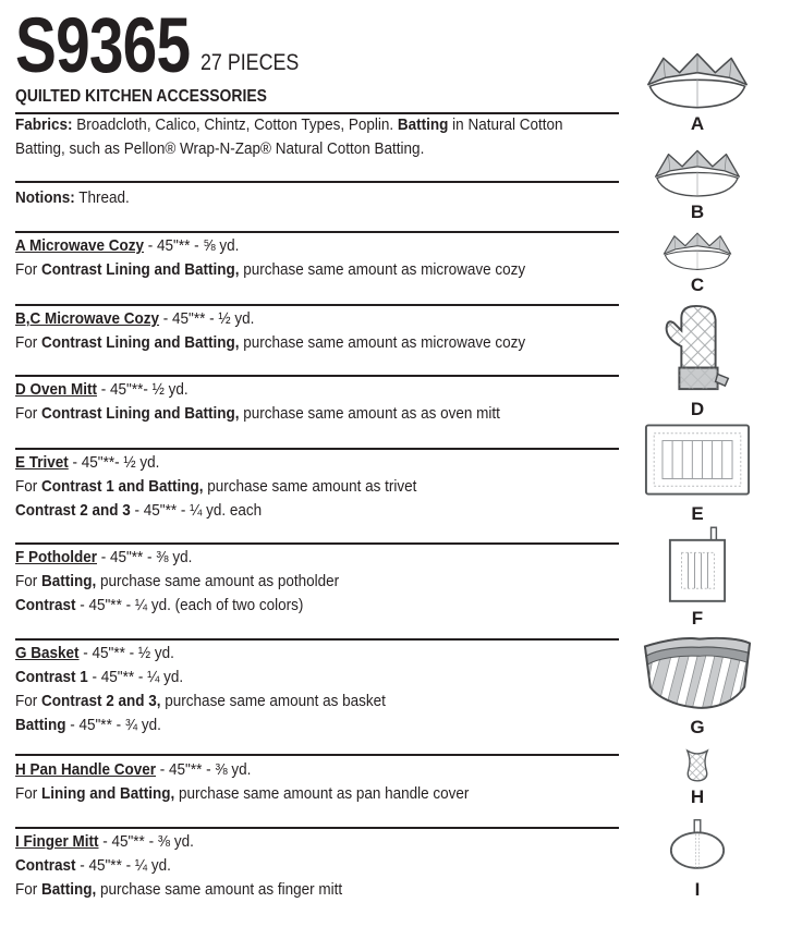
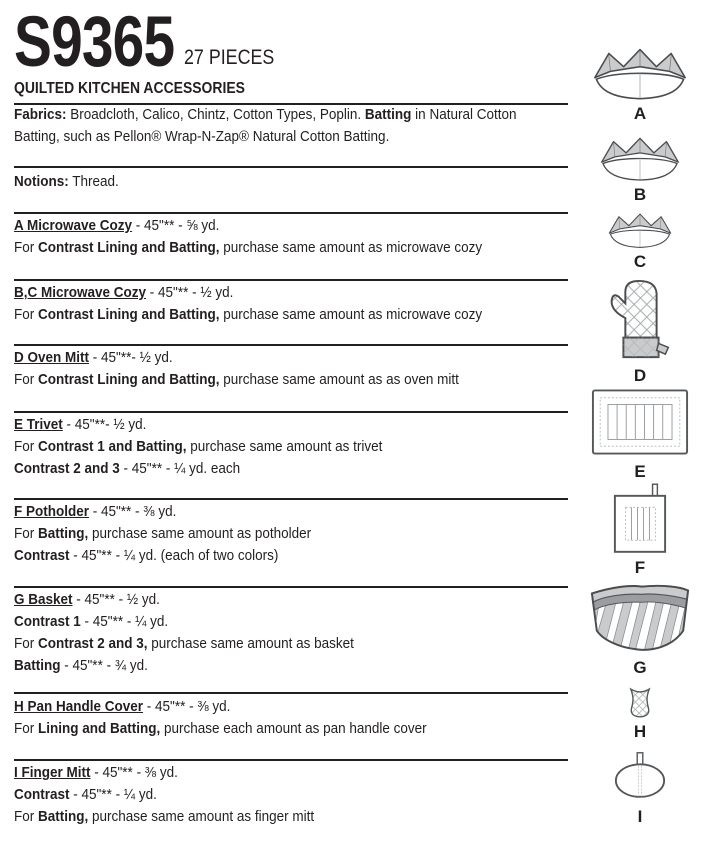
  S9365
  27 PIECES
  QUILTED KITCHEN ACCESSORIES
  Fabrics: Broadcloth, Calico, Chintz, Cotton Types, Poplin. Batting in Natural Cotton
  Batting, such as Pellon® Wrap-N-Zap® Natural Cotton Batting.
  Notions: Thread.
  A Microwave Cozy - 45"** - ⅝ yd.
  For Contrast Lining and Batting, purchase same amount as microwave cozy
  B,C Microwave Cozy - 45"** - ½ yd.
  For Contrast Lining and Batting, purchase same amount as microwave cozy
  D Oven Mitt - 45"**- ½ yd.
  For Contrast Lining and Batting, purchase same amount as as oven mitt
  E Trivet - 45"**- ½ yd.
  For Contrast 1 and Batting, purchase same amount as trivet
  Contrast 2 and 3 - 45"** - ¼ yd. each
  F Potholder - 45"** - ⅜ yd.
  For Batting, purchase same amount as potholder
  Contrast - 45"** - ¼ yd. (each of two colors)
  G Basket - 45"** - ½ yd.
  Contrast 1 - 45"** - ¼ yd.
  For Contrast 2 and 3, purchase same amount as basket
  Batting - 45"** - ¾ yd.
  H Pan Handle Cover - 45"** - ⅜ yd.
- For Lining and Batting, purchase same amount as pan handle cover
+ For Lining and Batting, purchase each amount as pan handle cover
  I Finger Mitt - 45"** - ⅜ yd.
  Contrast - 45"** - ¼ yd.
  For Batting, purchase same amount as finger mitt
  A
  B
  C
  D
  E
  F
  G
  H
  I
